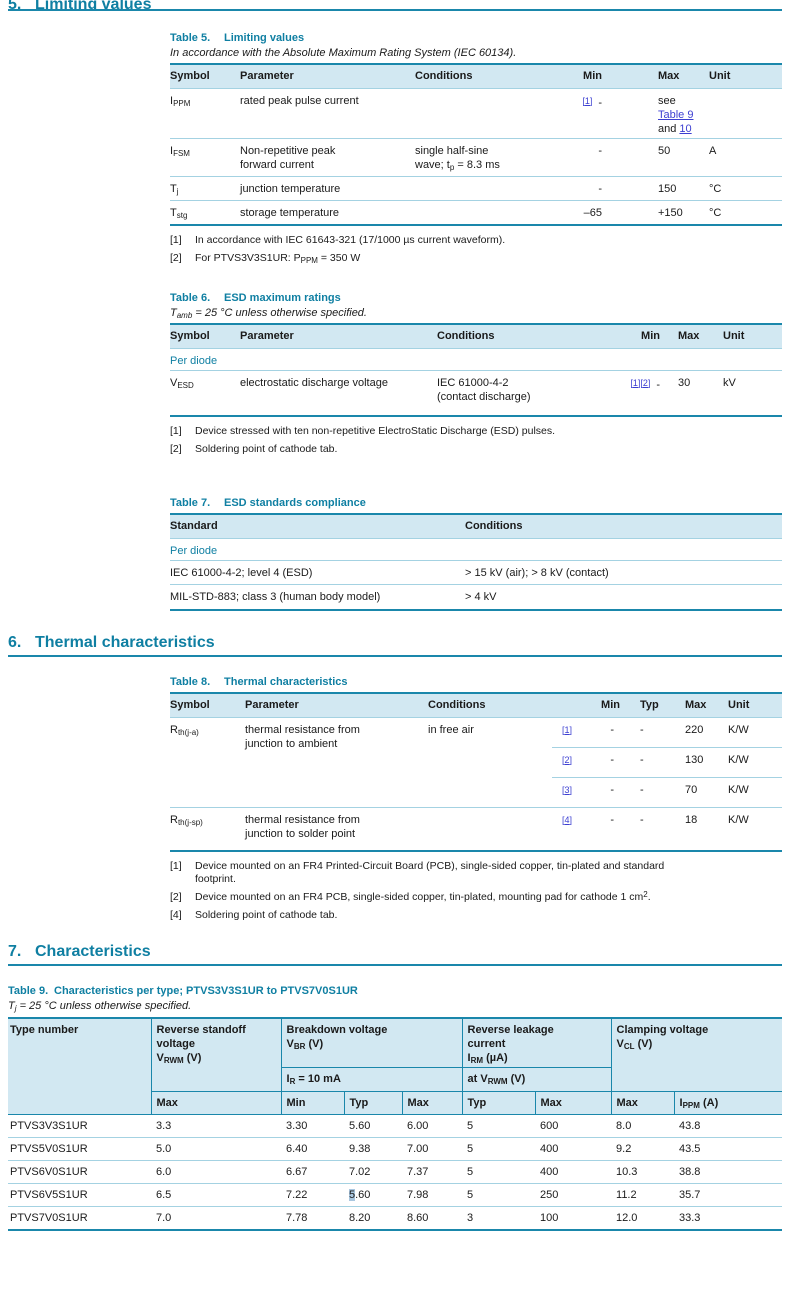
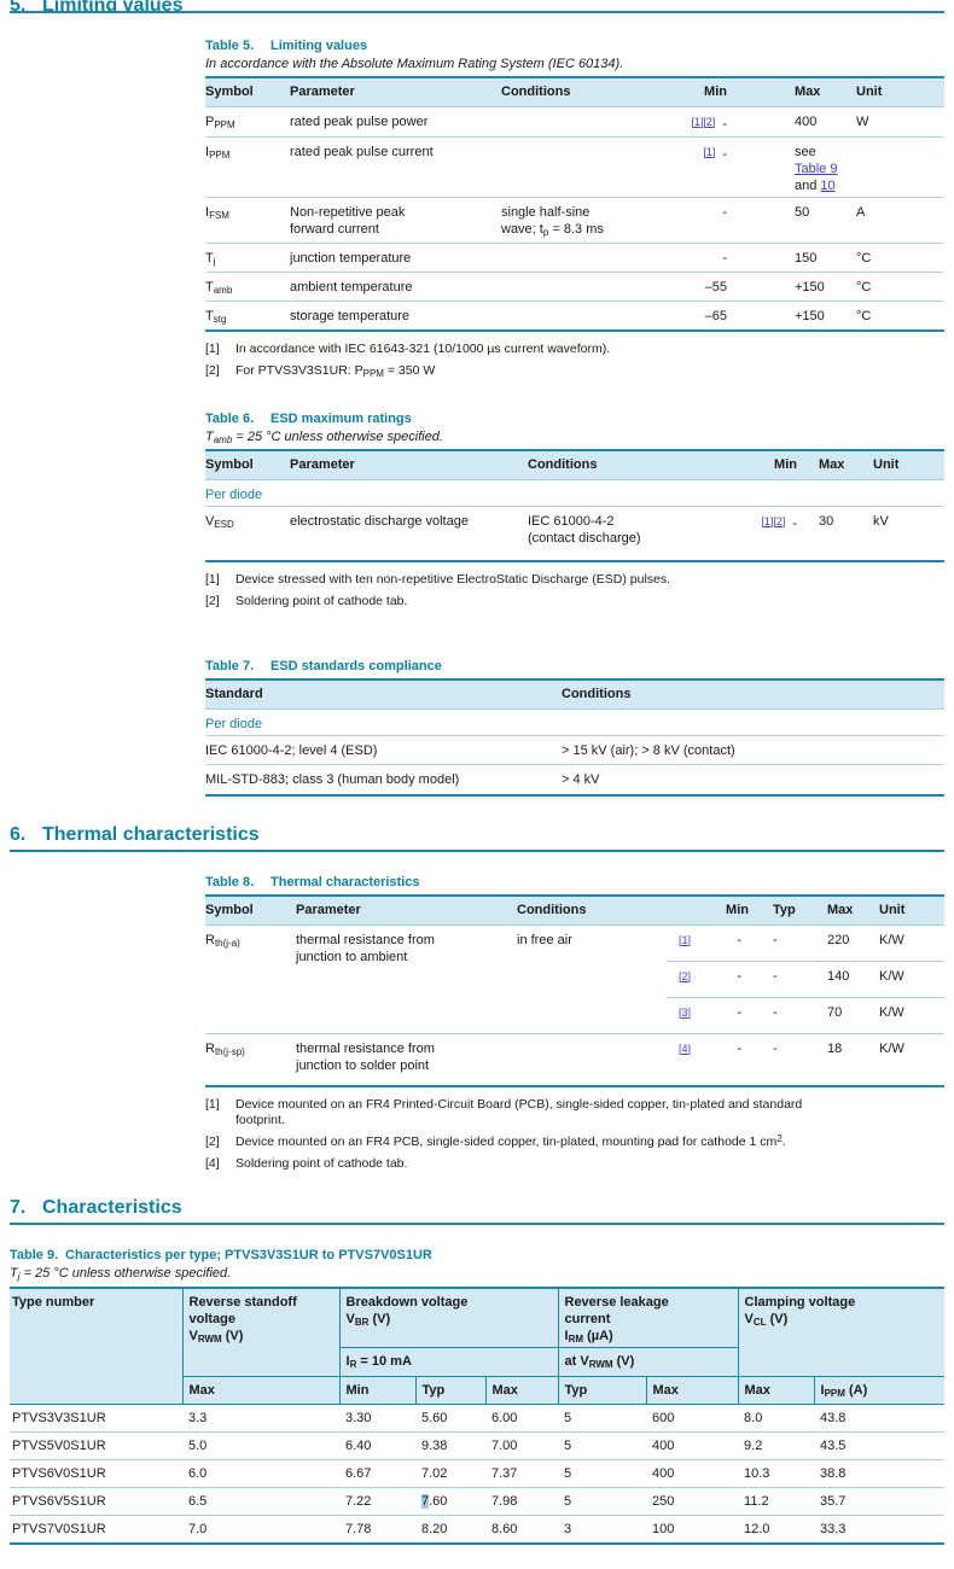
  5.
  Limiting values
  Table 5.
  Limiting values
  In accordance with the Absolute Maximum Rating System (IEC 60134).
  Symbol	Parameter	Conditions	Min	Max	Unit
+ PPPM	rated peak pulse power		[1][2] -	400	W
  IPPM	rated peak pulse current		[1] -	see Table 9 and 10
  IFSM	Non-repetitive peakforward current	single half-sinewave; tp = 8.3 ms	-	50	A
  Tj	junction temperature		-	150	°C
+ Tamb	ambient temperature		–55	+150	°C
  Tstg	storage temperature		–65	+150	°C
  [1]
- In accordance with IEC 61643-321 (17/1000 µs current waveform).
+ In accordance with IEC 61643-321 (10/1000 µs current waveform).
  [2]
  For PTVS3V3S1UR: PPPM = 350 W
  Table 6.
  ESD maximum ratings
  Tamb = 25 °C unless otherwise specified.
  Symbol	Parameter	Conditions	Min	Max	Unit
  Per diode
  VESD	electrostatic discharge voltage	IEC 61000-4-2(contact discharge)	[1][2] -	30	kV
  [1]
  Device stressed with ten non-repetitive ElectroStatic Discharge (ESD) pulses.
  [2]
  Soldering point of cathode tab.
  Table 7.
  ESD standards compliance
  Standard	Conditions
  Per diode
  IEC 61000-4-2; level 4 (ESD)	> 15 kV (air); > 8 kV (contact)
  MIL-STD-883; class 3 (human body model)	> 4 kV
  6.
  Thermal characteristics
  Table 8.
  Thermal characteristics
  Symbol	Parameter	Conditions	Min	Typ	Max	Unit
  Rth(j-a)	thermal resistance fromjunction to ambient	in free air	[1] -	-	220	K/W
- [2] -	-	130	K/W
+ [2] -	-	140	K/W
  [3] -	-	70	K/W
  Rth(j-sp)	thermal resistance fromjunction to solder point		[4] -	-	18	K/W
  [1]
  Device mounted on an FR4 Printed-Circuit Board (PCB), single-sided copper, tin-plated and standard
  footprint.
  [2]
  Device mounted on an FR4 PCB, single-sided copper, tin-plated, mounting pad for cathode 1 cm2.
  [4]
  Soldering point of cathode tab.
  7.
  Characteristics
  Table 9.
  Characteristics per type; PTVS3V3S1UR to PTVS7V0S1UR
  Tj = 25 °C unless otherwise specified.
  Type number	Reverse standoffvoltageVRWM (V)	Breakdown voltageVBR (V)	Reverse leakagecurrentIRM (µA)	Clamping voltageVCL (V)
  IR = 10 mA	at VRWM (V)
  Max	Min	Typ	Max	Typ	Max	Max	IPPM (A)
  PTVS3V3S1UR	3.3	3.30	5.60	6.00	5	600	8.0	43.8
  PTVS5V0S1UR	5.0	6.40	9.38	7.00	5	400	9.2	43.5
  PTVS6V0S1UR	6.0	6.67	7.02	7.37	5	400	10.3	38.8
- PTVS6V5S1UR	6.5	7.22	5.60	7.98	5	250	11.2	35.7
+ PTVS6V5S1UR	6.5	7.22	7.60	7.98	5	250	11.2	35.7
  PTVS7V0S1UR	7.0	7.78	8.20	8.60	3	100	12.0	33.3
